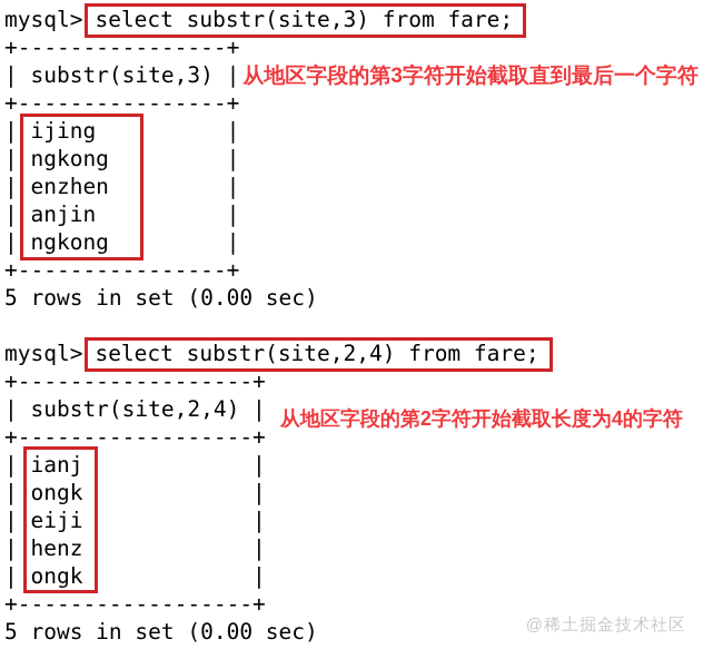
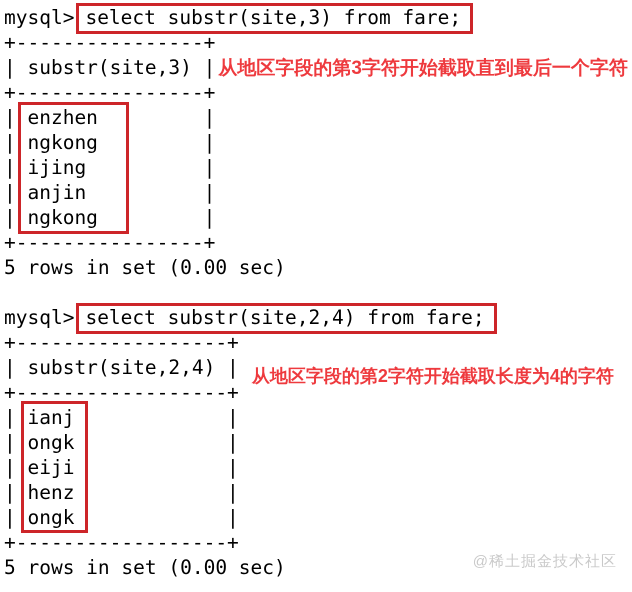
  mysql> select substr(site,3) from fare;
  +----------------+
  | substr(site,3) | 从地区字段的第3字符开始截取直到最后一个字符
  +----------------+
- | ijing |
+ | enzhen |
  | ngkong |
- | enzhen |
+ | ijing |
  | anjin |
  | ngkong |
  +----------------+
  5 rows in set (0.00 sec)
  mysql> select substr(site,2,4) from fare;
  +------------------+
  | substr(site,2,4) | 从地区字段的第2字符开始截取长度为4的字符
  +------------------+
  | ianj |
  | ongk |
  | eiji |
  | henz |
  | ongk |
  +------------------+
  5 rows in set (0.00 sec)
  @稀土掘金技术社区
